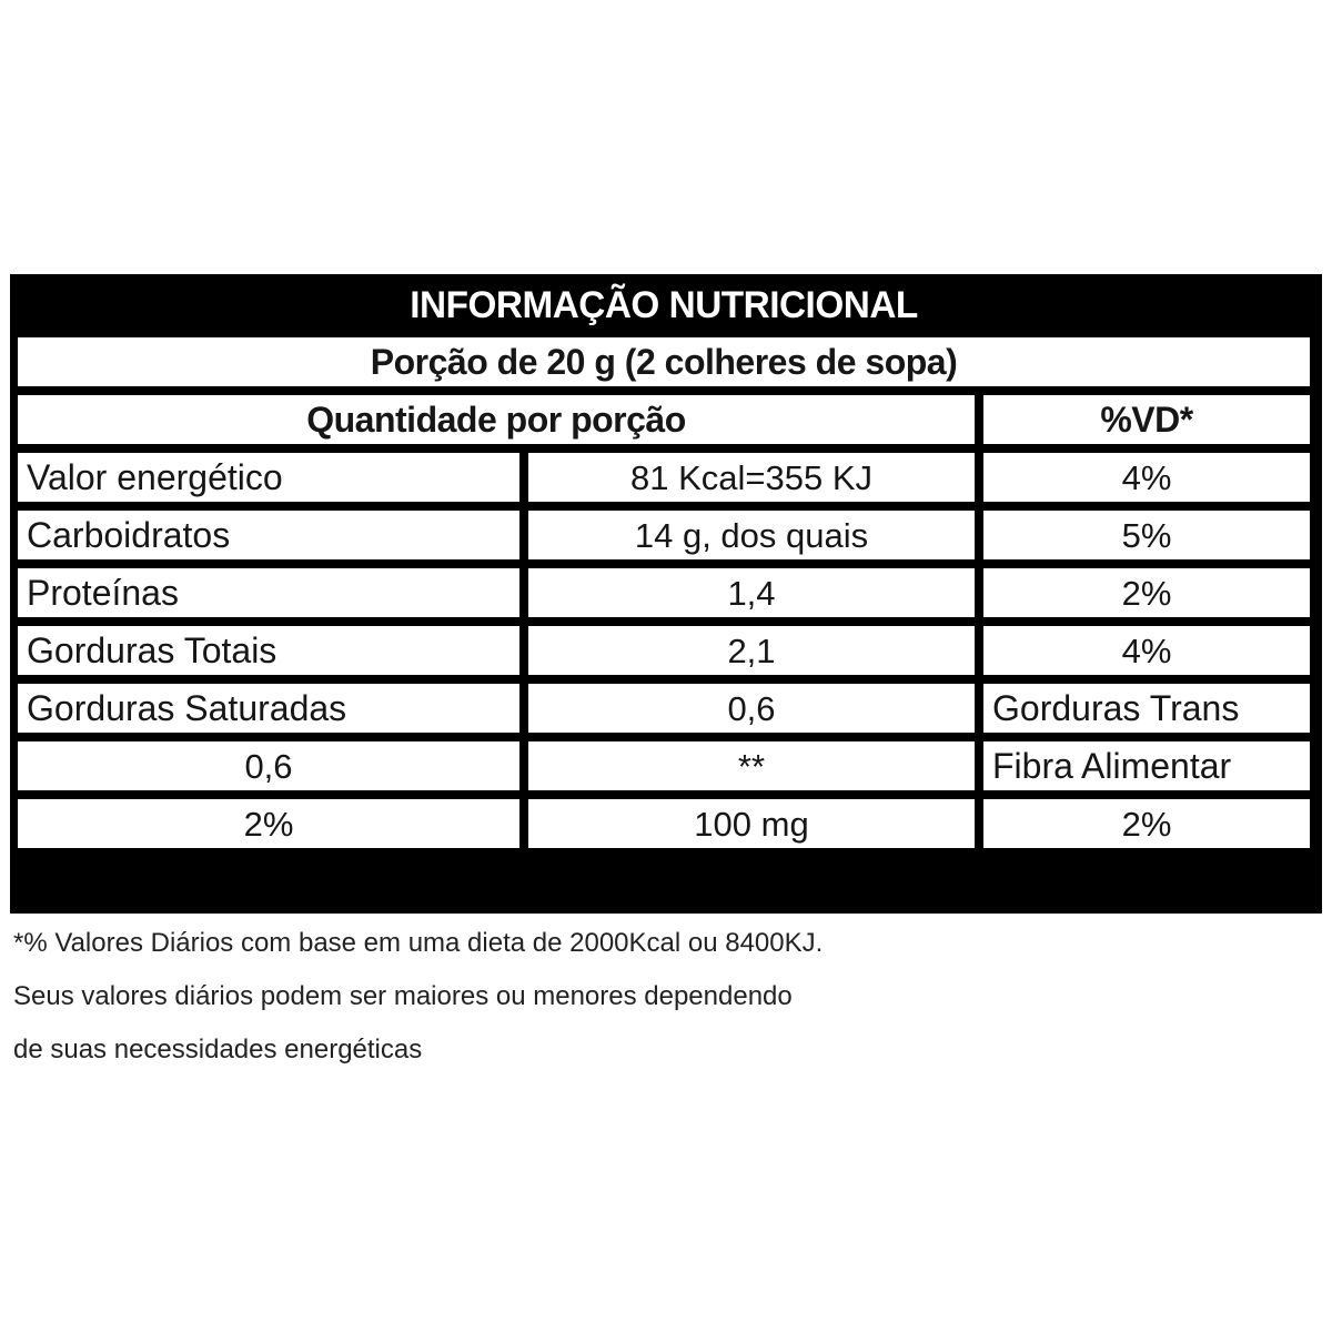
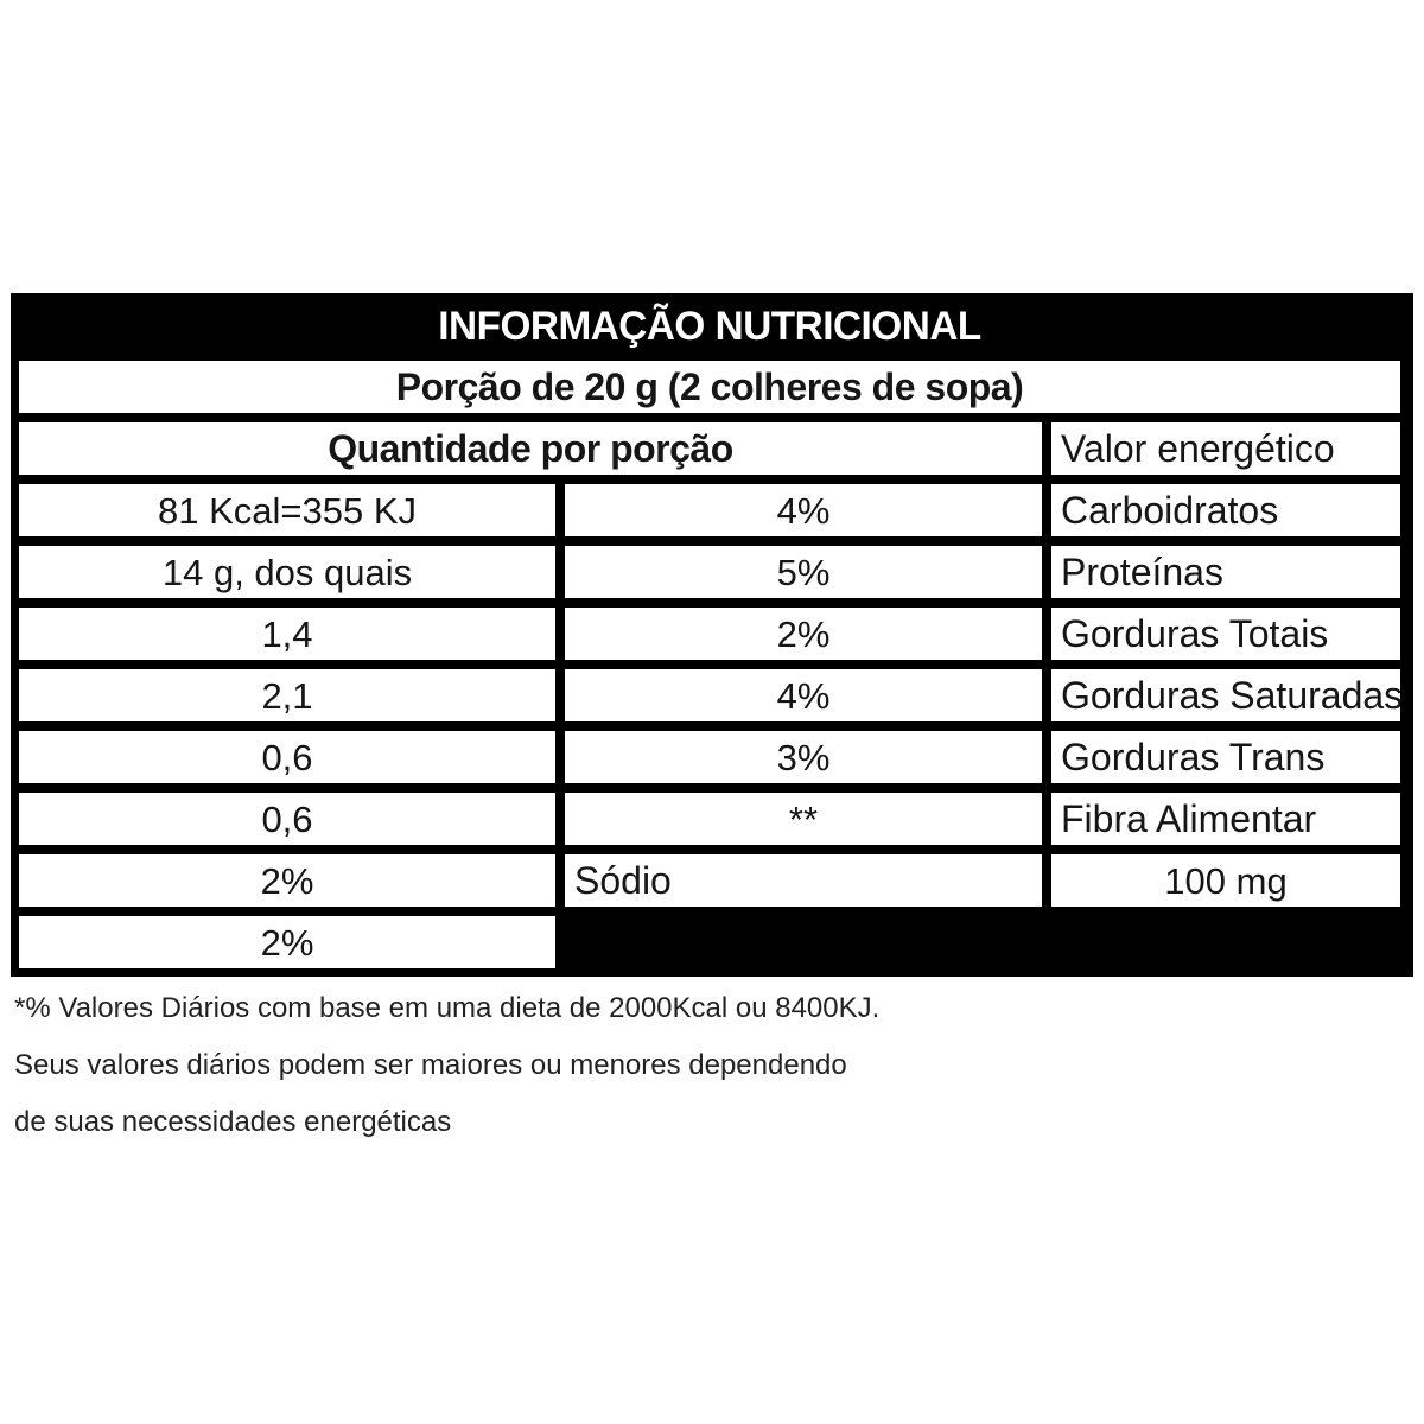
  INFORMAÇÃO NUTRICIONAL
  Porção de 20 g (2 colheres de sopa)
  Quantidade por porção
- %VD*
  Valor energético
  81 Kcal=355 KJ
  4%
  Carboidratos
  14 g, dos quais
  5%
  Proteínas
  1,4
  2%
  Gorduras Totais
  2,1
  4%
  Gorduras Saturadas
  0,6
+ 3%
  Gorduras Trans
  0,6
  **
  Fibra Alimentar
  2%
+ Sódio
  100 mg
  2%
  *% Valores Diários com base em uma dieta de 2000Kcal ou 8400KJ.
  Seus valores diários podem ser maiores ou menores dependendo
  de suas necessidades energéticas
